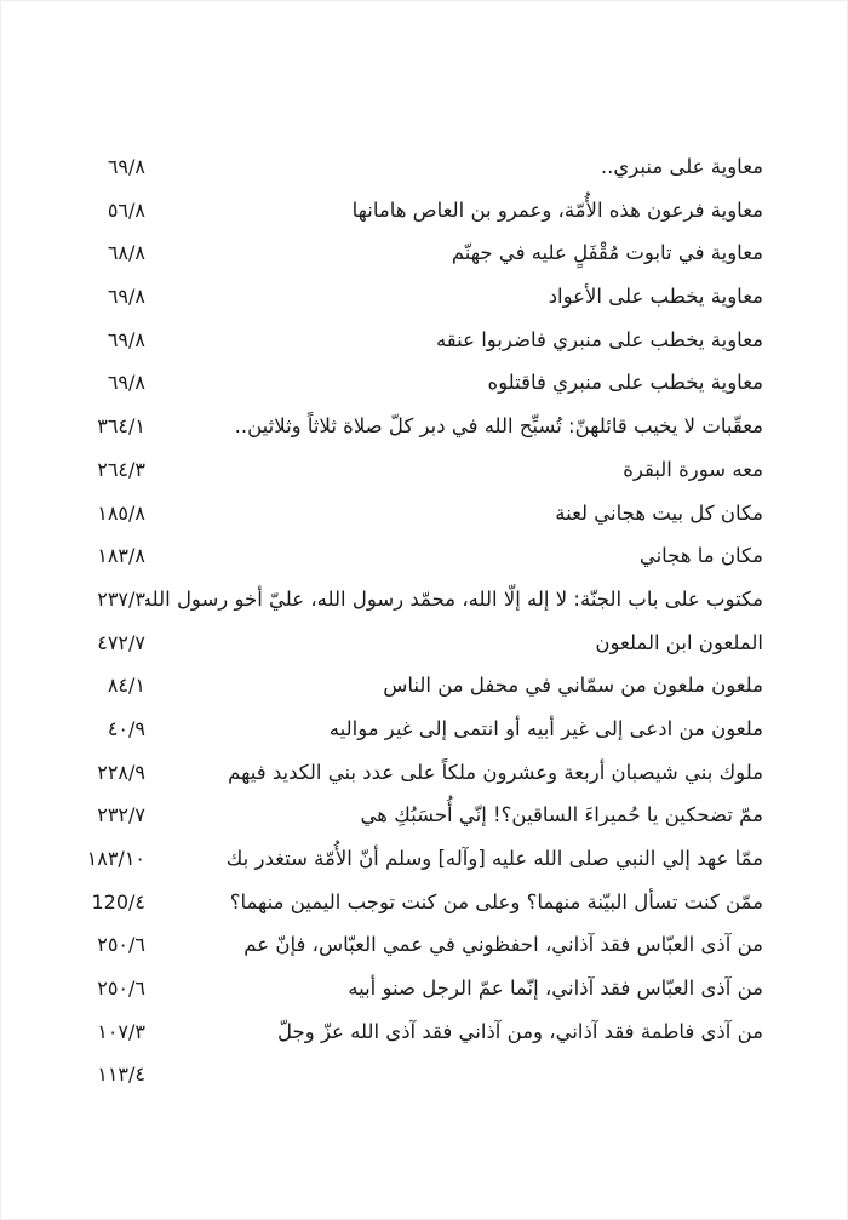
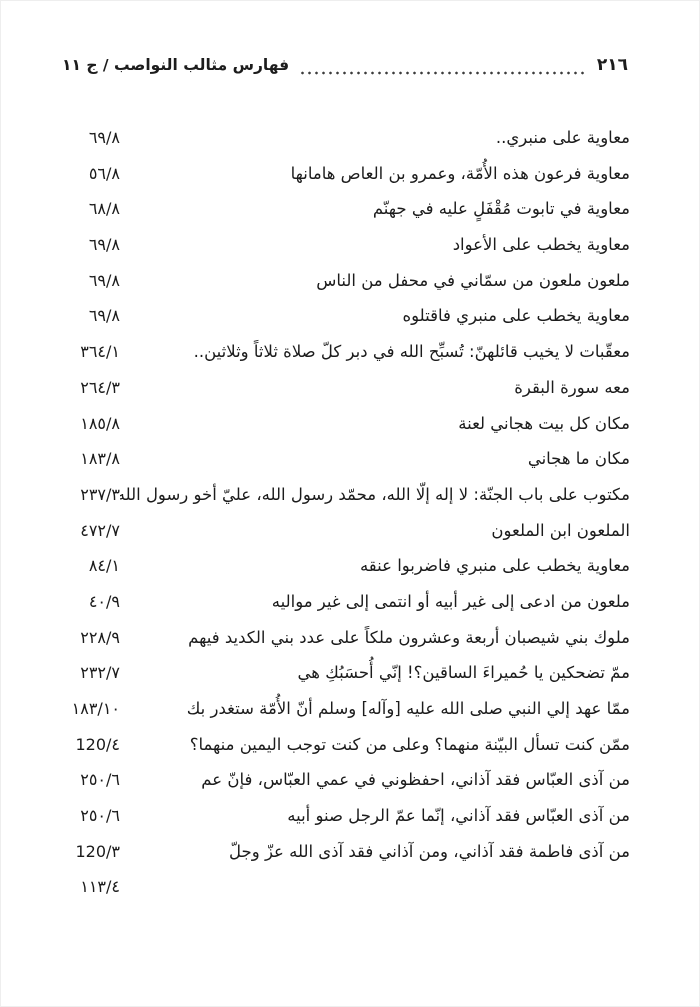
+ ٢١٦
+ فهارس مثالب النواصب / ج ١١
  معاوية على منبري..
  ٦٩/٨
  معاوية فرعون هذه الأُمّة، وعمرو بن العاص هامانها
  ٥٦/٨
  معاوية في تابوت مُقْفَلٍ عليه في جهنّم
  ٦٨/٨
  معاوية يخطب على الأعواد
  ٦٩/٨
- معاوية يخطب على منبري فاضربوا عنقه
+ ملعون ملعون من سمّاني في محفل من الناس
  ٦٩/٨
  معاوية يخطب على منبري فاقتلوه
  ٦٩/٨
  معقّبات لا يخيب قائلهنّ: تُسبِّح الله في دبر كلّ صلاة ثلاثاً وثلاثين..
  ٣٦٤/١
  معه سورة البقرة
  ٢٦٤/٣
  مكان كل بيت هجاني لعنة
  ١٨٥/٨
  مكان ما هجاني
  ١٨٣/٨
  مكتوب على باب الجنّة: لا إله إلّا الله، محمّد رسول الله، عليّ أخو رسول الله
  ٢٣٧/٣
  الملعون ابن الملعون
  ٤٧٢/٧
- ملعون ملعون من سمّاني في محفل من الناس
+ معاوية يخطب على منبري فاضربوا عنقه
  ٨٤/١
  ملعون من ادعى إلى غير أبيه أو انتمى إلى غير مواليه
  ٤٠/٩
  ملوك بني شيصبان أربعة وعشرون ملكاً على عدد بني الكديد فيهم
  ٢٢٨/٩
  ممّ تضحكين يا حُميراءَ الساقين؟! إنّي أُحسَبُكِ هي
  ٢٣٢/٧
  ممّا عهد إلي النبي صلى الله عليه [وآله] وسلم أنّ الأُمّة ستغدر بك
  ١٨٣/١٠
  ممّن كنت تسأل البيّنة منهما؟ وعلى من كنت توجب اليمين منهما؟
  120/٤
  من آذى العبّاس فقد آذاني، احفظوني في عمي العبّاس، فإنّ عم
  ٢٥٠/٦
  من آذى العبّاس فقد آذاني، إنّما عمّ الرجل صنو أبيه
  ٢٥٠/٦
  من آذى فاطمة فقد آذاني، ومن آذاني فقد آذى الله عزّ وجلّ
- ١٠٧/٣
+ 120/٣
  ١١٣/٤
